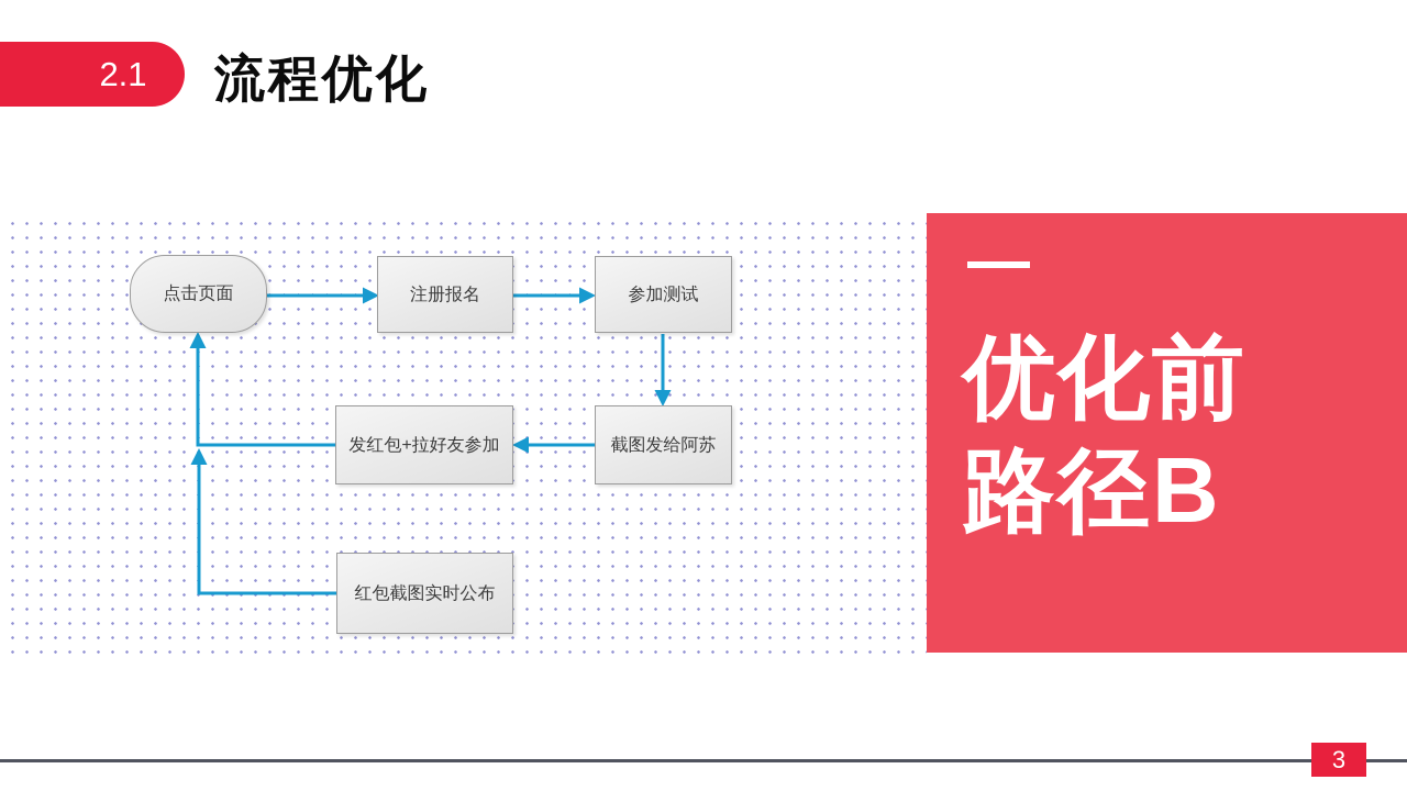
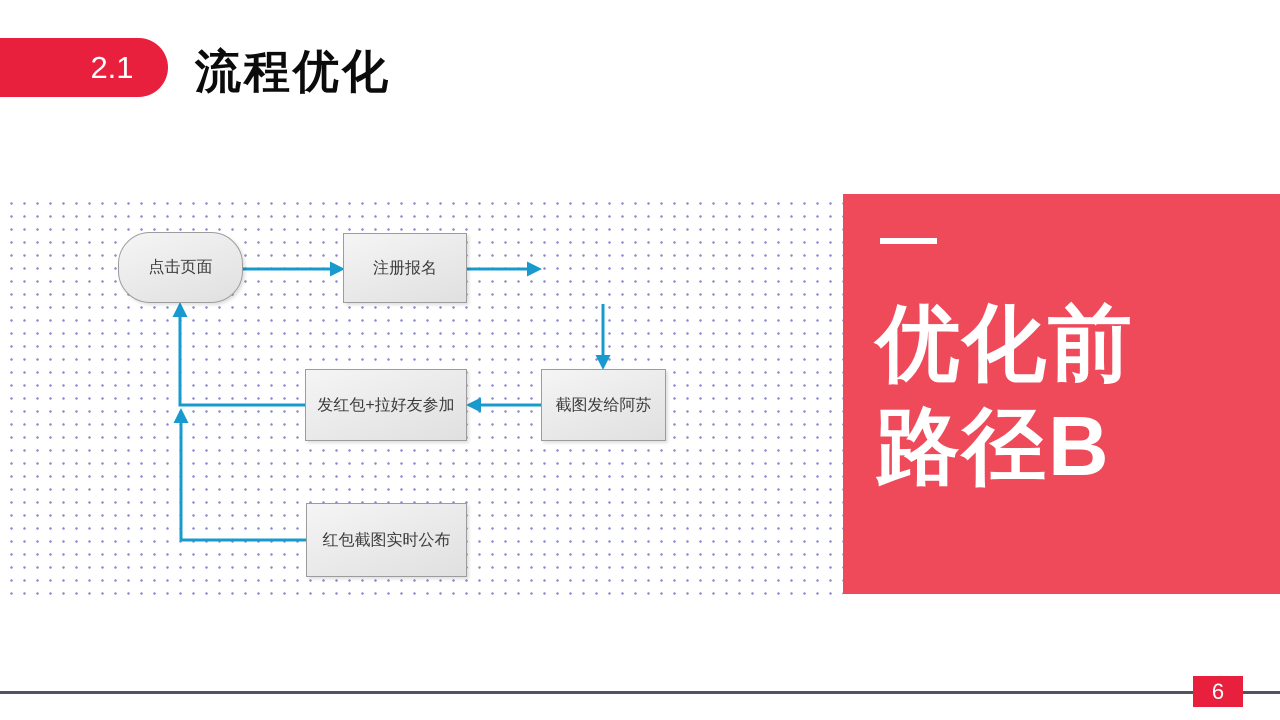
  2.1
  流程优化
  点击页面
  注册报名
- 参加测试
  发红包+拉好友参加
  截图发给阿苏
  红包截图实时公布
  优化前
  路径B
- 3
+ 6
